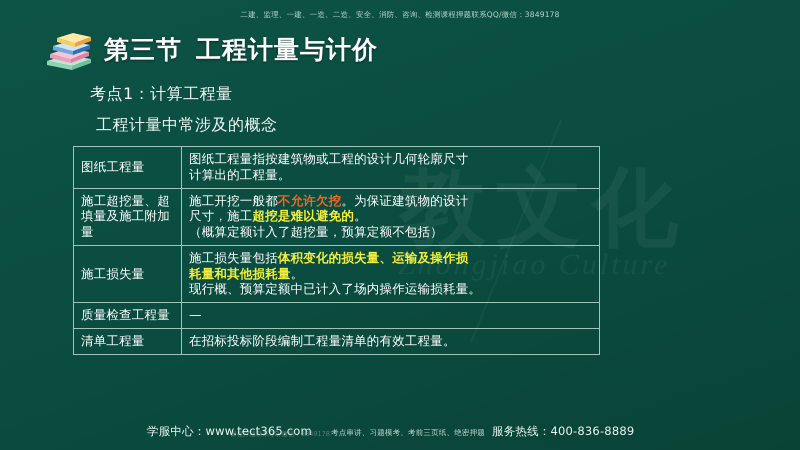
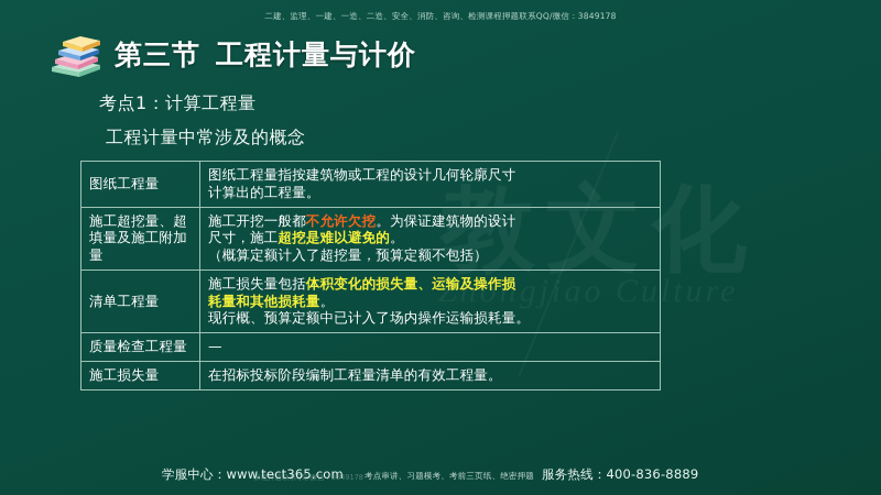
  教文化
  Zhongjiao Culture
  二建、监理、一建、一造、二造、安全、消防、咨询、检测课程押题联系QQ/微信：3849178
  第三节 工程计量与计价
  考点1：计算工程量
  工程计量中常涉及的概念
  图纸工程量	图纸工程量指按建筑物或工程的设计几何轮廓尺寸计算出的工程量。
  施工超挖量、超填量及施工附加量	施工开挖一般都不允许欠挖。为保证建筑物的设计尺寸，施工超挖是难以避免的。（概算定额计入了超挖量，预算定额不包括）
- 施工损失量	施工损失量包括体积变化的损失量、运输及操作损耗量和其他损耗量。现行概、预算定额中已计入了场内操作运输损耗量。
+ 清单工程量	施工损失量包括体积变化的损失量、运输及操作损耗量和其他损耗量。现行概、预算定额中已计入了场内操作运输损耗量。
  质量检查工程量	—
- 清单工程量	在招标投标阶段编制工程量清单的有效工程量。
+ 施工损失量	在招标投标阶段编制工程量清单的有效工程量。
  课程押题联系QQ/微信：3849178
  学服中心：www.tect365.com
  考点串讲、习题模考、考前三页纸、绝密押题
  服务热线：400-836-8889
